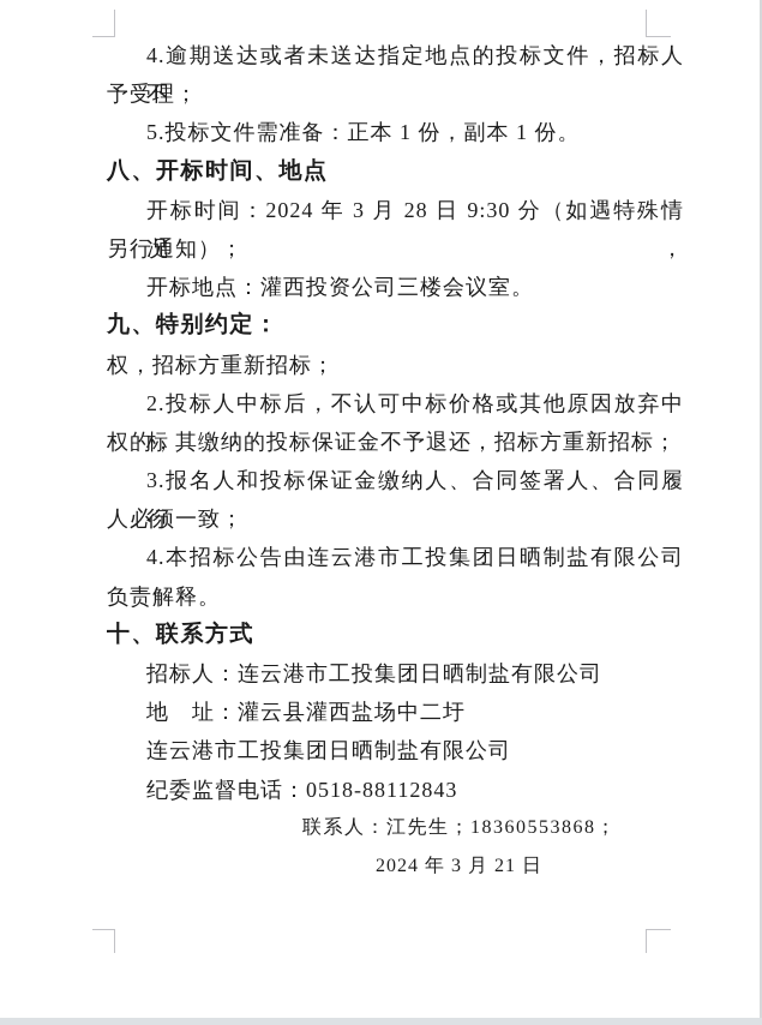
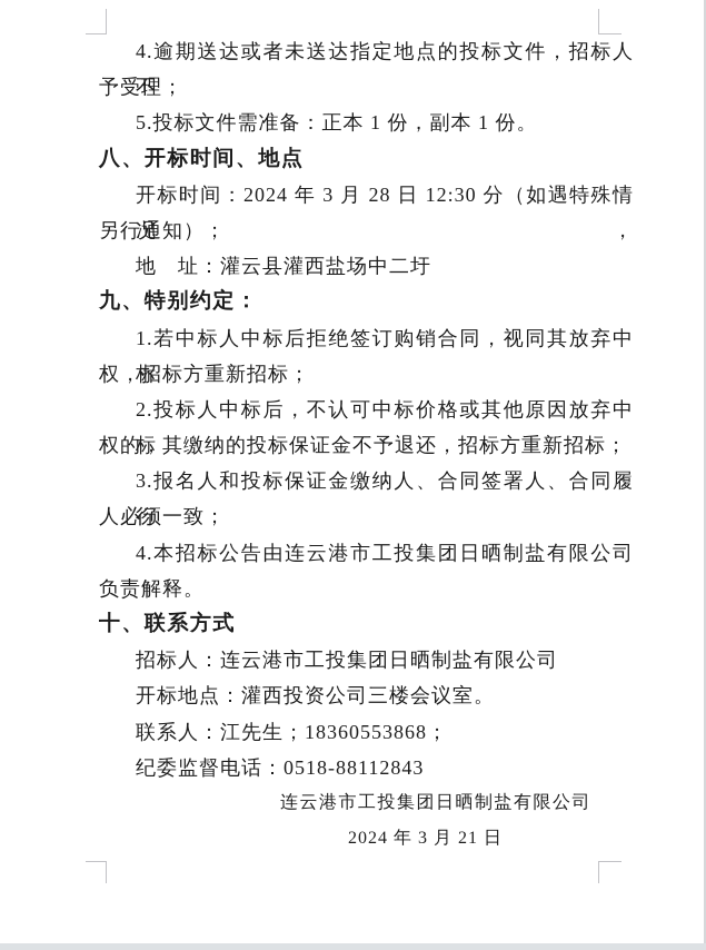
  4.逾期送达或者未送达指定地点的投标文件，招标人不
  予受理；
  5.投标文件需准备：正本 1 份，副本 1 份。
  八、开标时间、地点
- 开标时间：2024 年 3 月 28 日 9:30 分（如遇特殊情况，
+ 开标时间：2024 年 3 月 28 日 12:30 分（如遇特殊情况，
  另行通知）；
- 开标地点：灌西投资公司三楼会议室。
+ 地 址：灌云县灌西盐场中二圩
  九、特别约定：
+ 1.若中标人中标后拒绝签订购销合同，视同其放弃中标
  权，招标方重新招标；
  2.投标人中标后，不认可中标价格或其他原因放弃中标
  权的，其缴纳的投标保证金不予退还，招标方重新招标；
  3.报名人和投标保证金缴纳人、合同签署人、合同履行
  人必须一致；
  4.本招标公告由连云港市工投集团日晒制盐有限公司
  负责解释。
  十、联系方式
  招标人：连云港市工投集团日晒制盐有限公司
- 地 址：灌云县灌西盐场中二圩
+ 开标地点：灌西投资公司三楼会议室。
- 连云港市工投集团日晒制盐有限公司
+ 联系人：江先生；18360553868；
  纪委监督电话：0518-88112843
- 联系人：江先生；18360553868；
+ 连云港市工投集团日晒制盐有限公司
  2024 年 3 月 21 日
